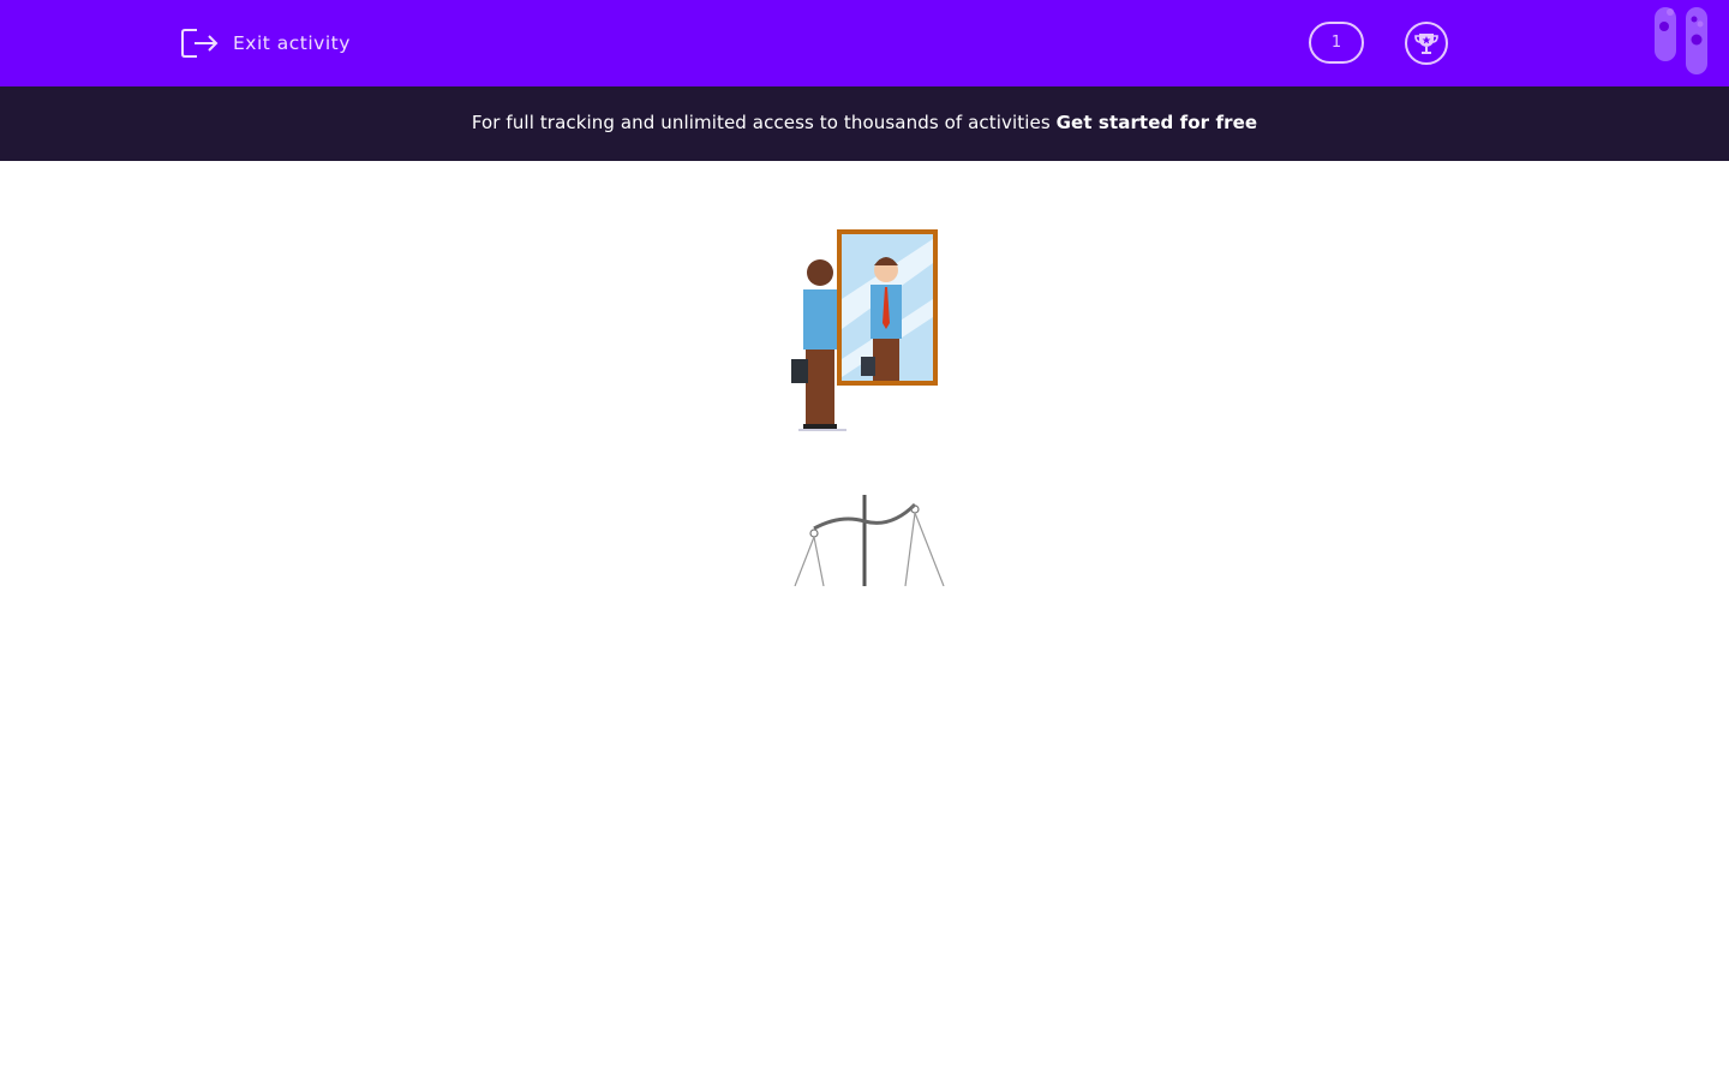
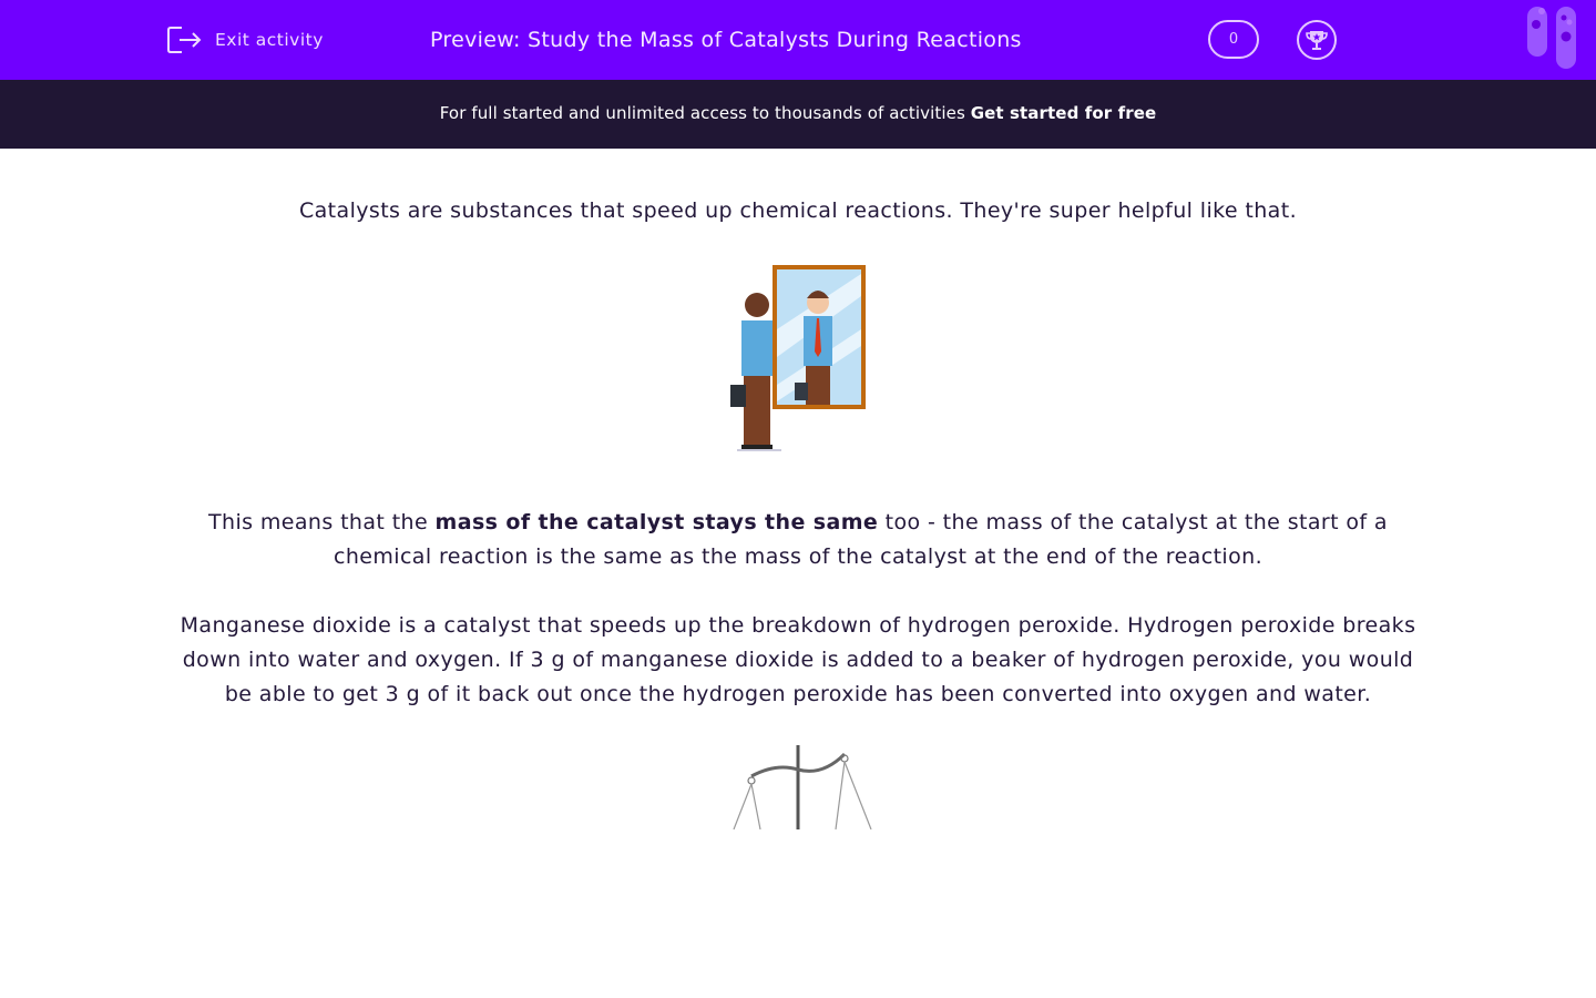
  Exit activity
+ Preview: Study the Mass of Catalysts During Reactions
- 1
+ 0
- For full tracking and unlimited access to thousands of activities Get started for free
+ For full started and unlimited access to thousands of activities Get started for free
+ Catalysts are substances that speed up chemical reactions. They're super helpful like that.
+ This means that the mass of the catalyst stays the same too - the mass of the catalyst at the start of a chemical reaction is the same as the mass of the catalyst at the end of the reaction.
+ Manganese dioxide is a catalyst that speeds up the breakdown of hydrogen peroxide. Hydrogen peroxide breaks down into water and oxygen. If 3 g of manganese dioxide is added to a beaker of hydrogen peroxide, you would be able to get 3 g of it back out once the hydrogen peroxide has been converted into oxygen and water.
